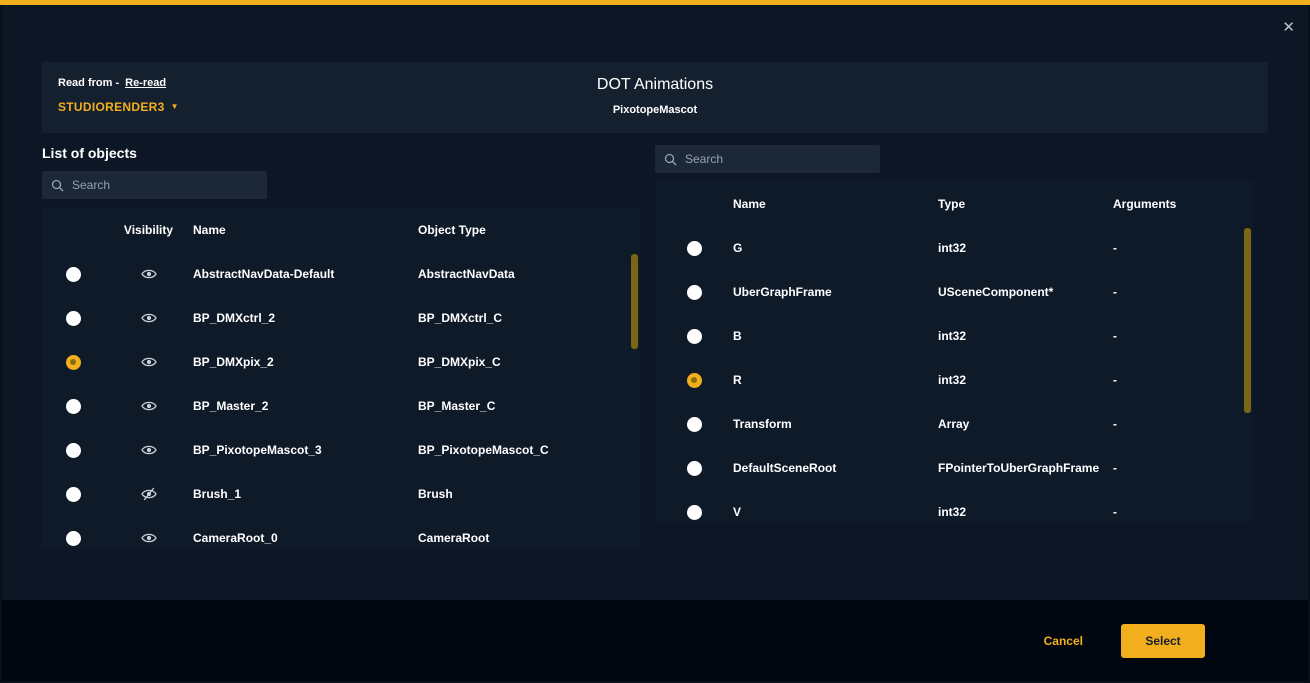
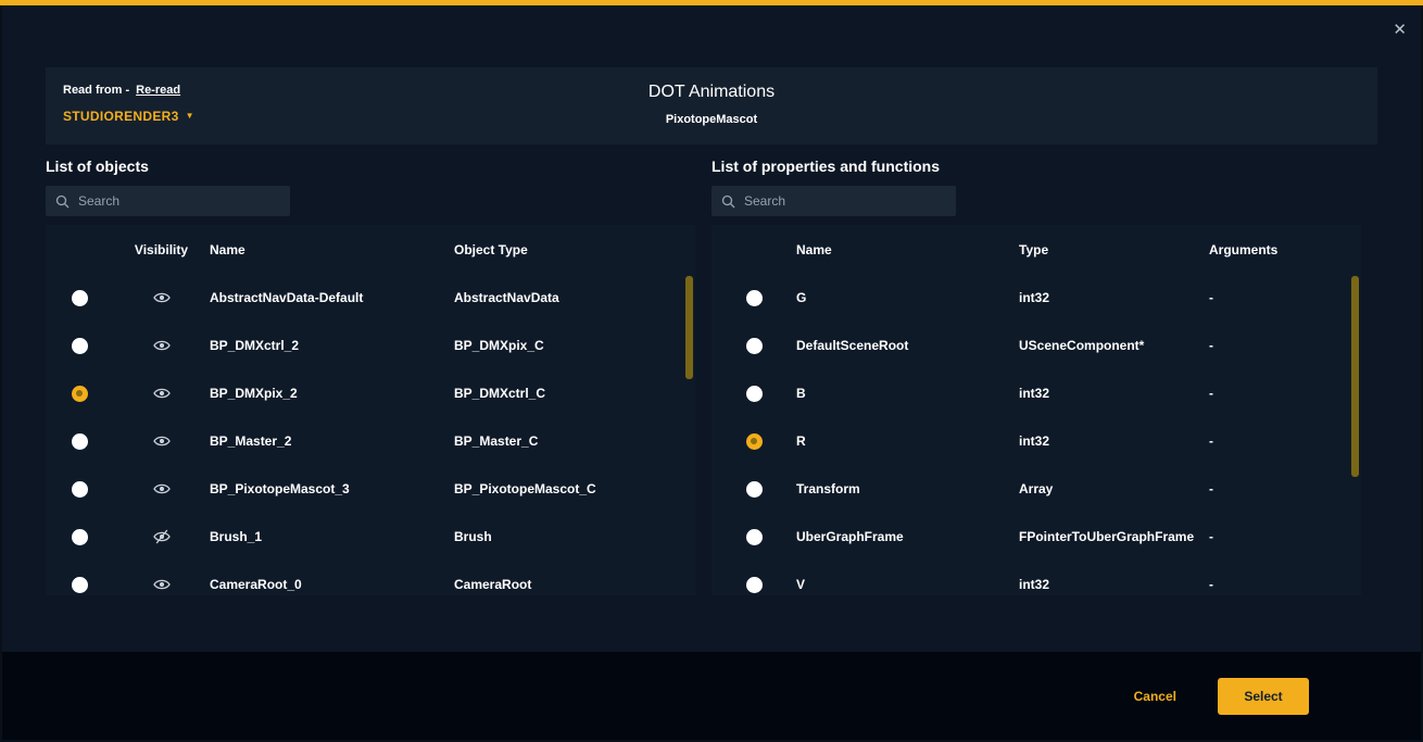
  ✕
  Read from -
  Re-read
  STUDIORENDER3
  ▼
  DOT Animations
  PixotopeMascot
  List of objects
  Search
  Visibility
  Name
  Object Type
  AbstractNavData-Default
  AbstractNavData
  BP_DMXctrl_2
- BP_DMXctrl_C
+ BP_DMXpix_C
  BP_DMXpix_2
- BP_DMXpix_C
+ BP_DMXctrl_C
  BP_Master_2
  BP_Master_C
  BP_PixotopeMascot_3
  BP_PixotopeMascot_C
  Brush_1
  Brush
  CameraRoot_0
  CameraRoot
+ List of properties and functions
  Search
  Name
  Type
  Arguments
  G
  int32
  -
- UberGraphFrame
+ DefaultSceneRoot
  USceneComponent*
  -
  B
  int32
  -
  R
  int32
  -
  Transform
  Array
  -
- DefaultSceneRoot
+ UberGraphFrame
  FPointerToUberGraphFrame
  -
  V
  int32
  -
  Cancel
  Select
